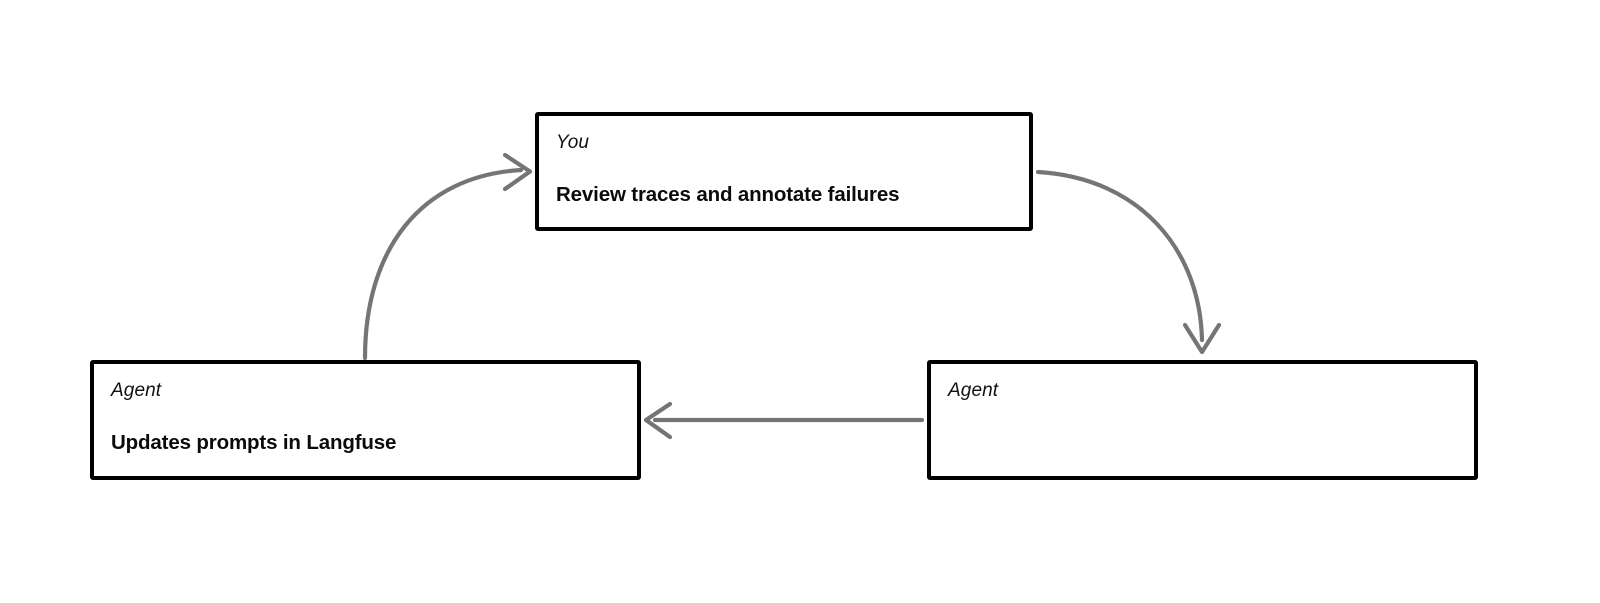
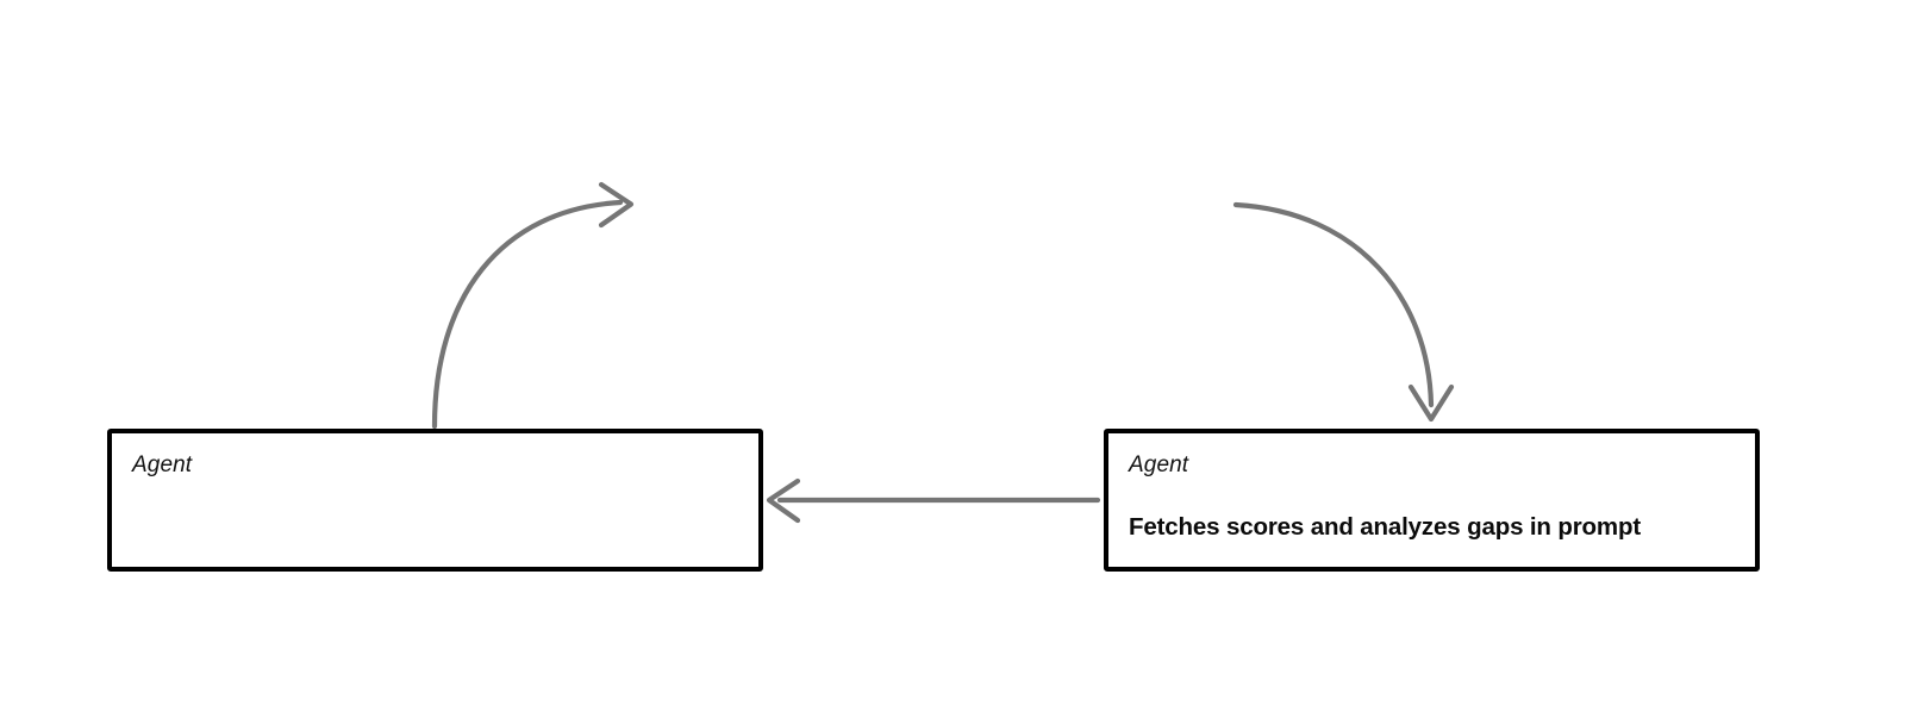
- You
- Review traces and annotate failures
  Agent
- Updates prompts in Langfuse
  Agent
+ Fetches scores and analyzes gaps in prompt
